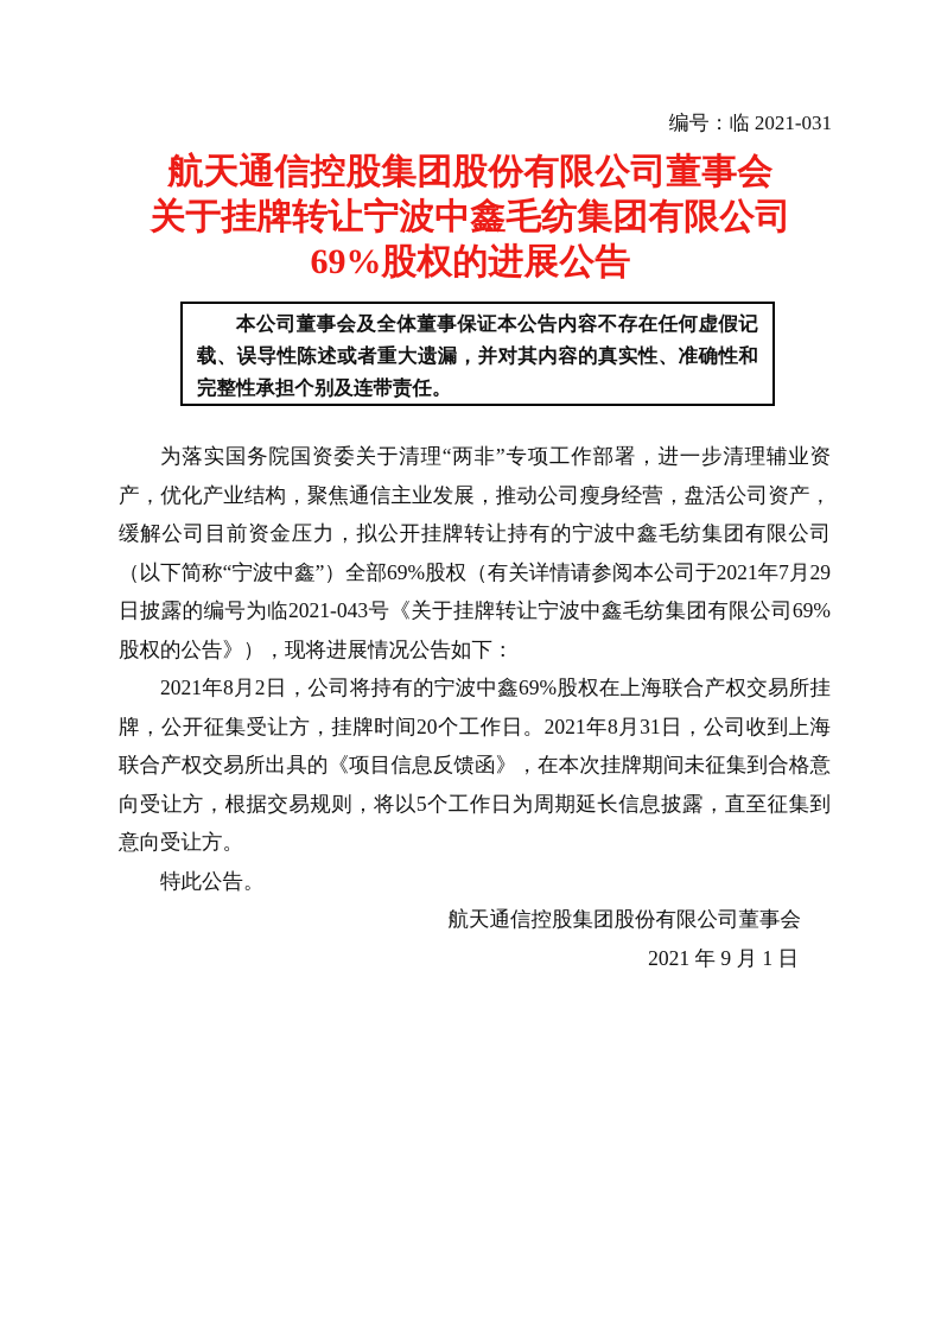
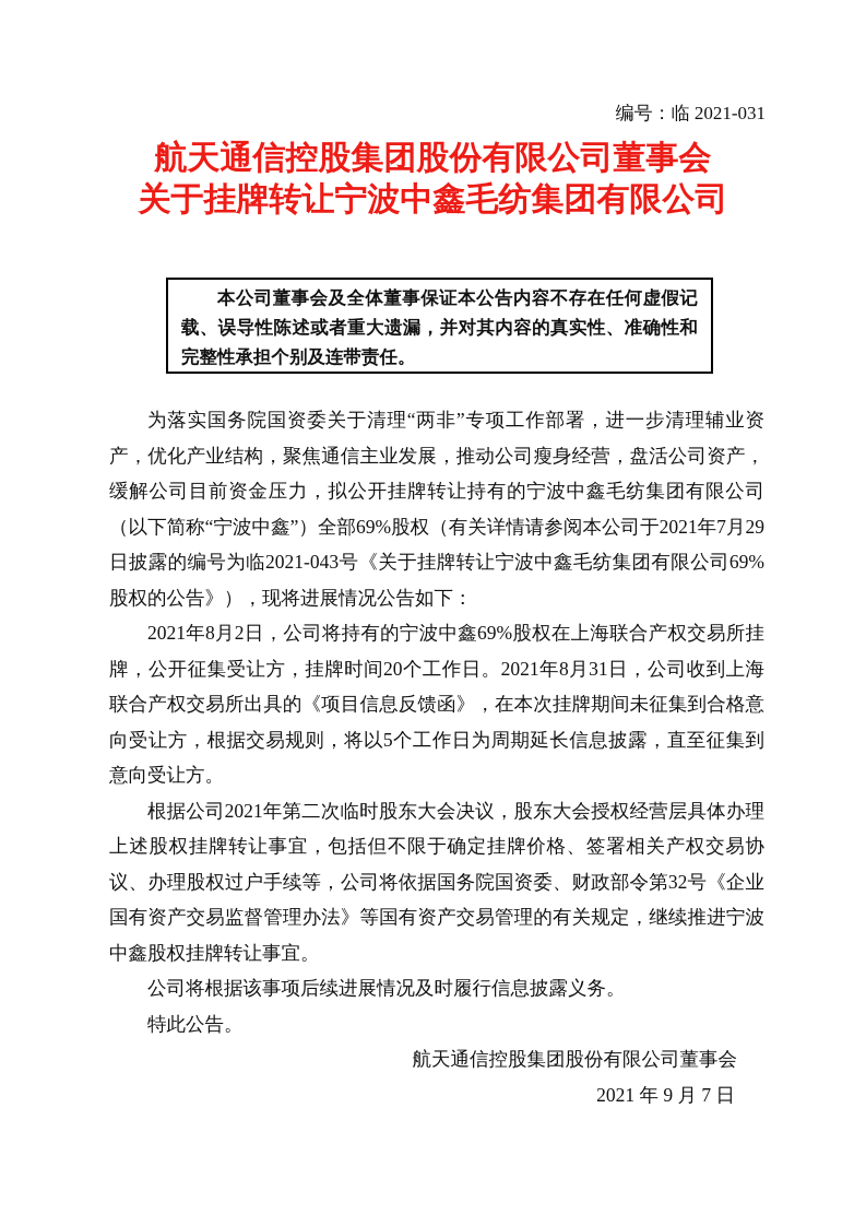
  编号：临 2021-031
  航天通信控股集团股份有限公司董事会
  关于挂牌转让宁波中鑫毛纺集团有限公司
- 69%股权的进展公告
  本公司董事会及全体董事保证本公告内容不存在任何虚假记载、误导性陈述或者重大遗漏，并对其内容的真实性、准确性和完整性承担个别及连带责任。
  为落实国务院国资委关于清理“两非”专项工作部署，进一步清理辅业资产，优化产业结构，聚焦通信主业发展，推动公司瘦身经营，盘活公司资产，缓解公司目前资金压力，拟公开挂牌转让持有的宁波中鑫毛纺集团有限公司（以下简称“宁波中鑫”）全部69%股权（有关详情请参阅本公司于2021年7月29日披露的编号为临2021-043号《关于挂牌转让宁波中鑫毛纺集团有限公司69%股权的公告》），现将进展情况公告如下：
  2021年8月2日，公司将持有的宁波中鑫69%股权在上海联合产权交易所挂牌，公开征集受让方，挂牌时间20个工作日。2021年8月31日，公司收到上海联合产权交易所出具的《项目信息反馈函》，在本次挂牌期间未征集到合格意向受让方，根据交易规则，将以5个工作日为周期延长信息披露，直至征集到意向受让方。
+ 根据公司2021年第二次临时股东大会决议，股东大会授权经营层具体办理上述股权挂牌转让事宜，包括但不限于确定挂牌价格、签署相关产权交易协议、办理股权过户手续等，公司将依据国务院国资委、财政部令第32号《企业国有资产交易监督管理办法》等国有资产交易管理的有关规定，继续推进宁波中鑫股权挂牌转让事宜。
+ 公司将根据该事项后续进展情况及时履行信息披露义务。
  特此公告。
  航天通信控股集团股份有限公司董事会
- 2021 年 9 月 1 日
+ 2021 年 9 月 7 日
